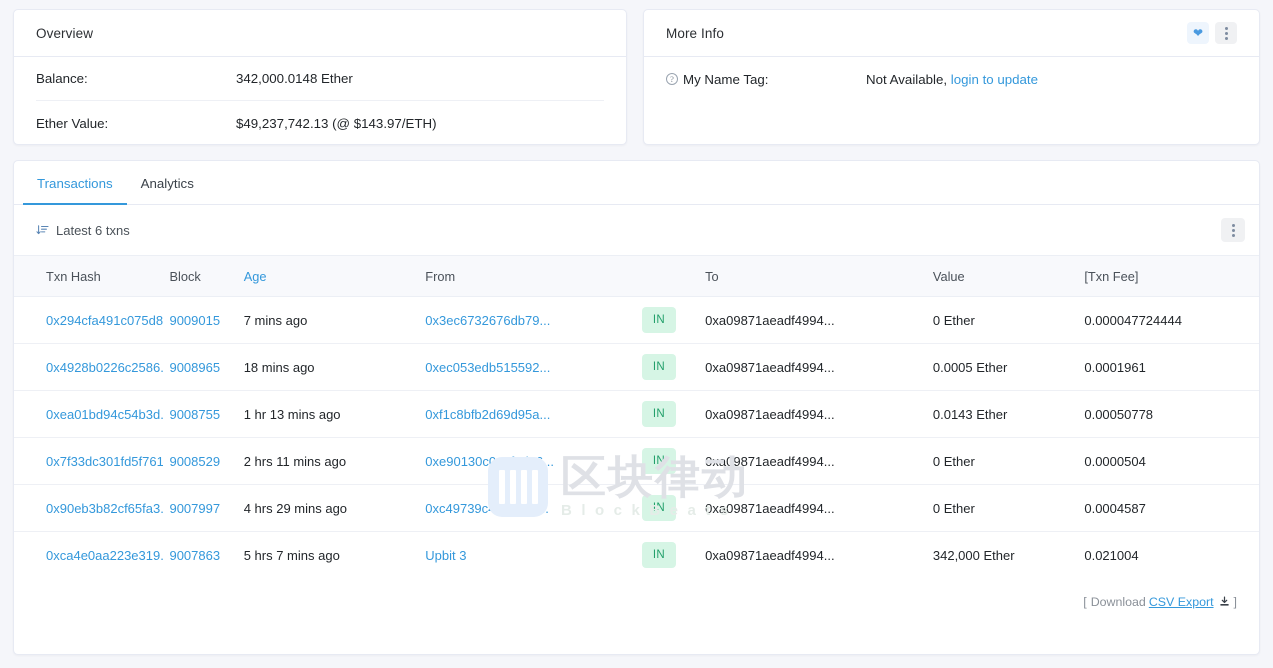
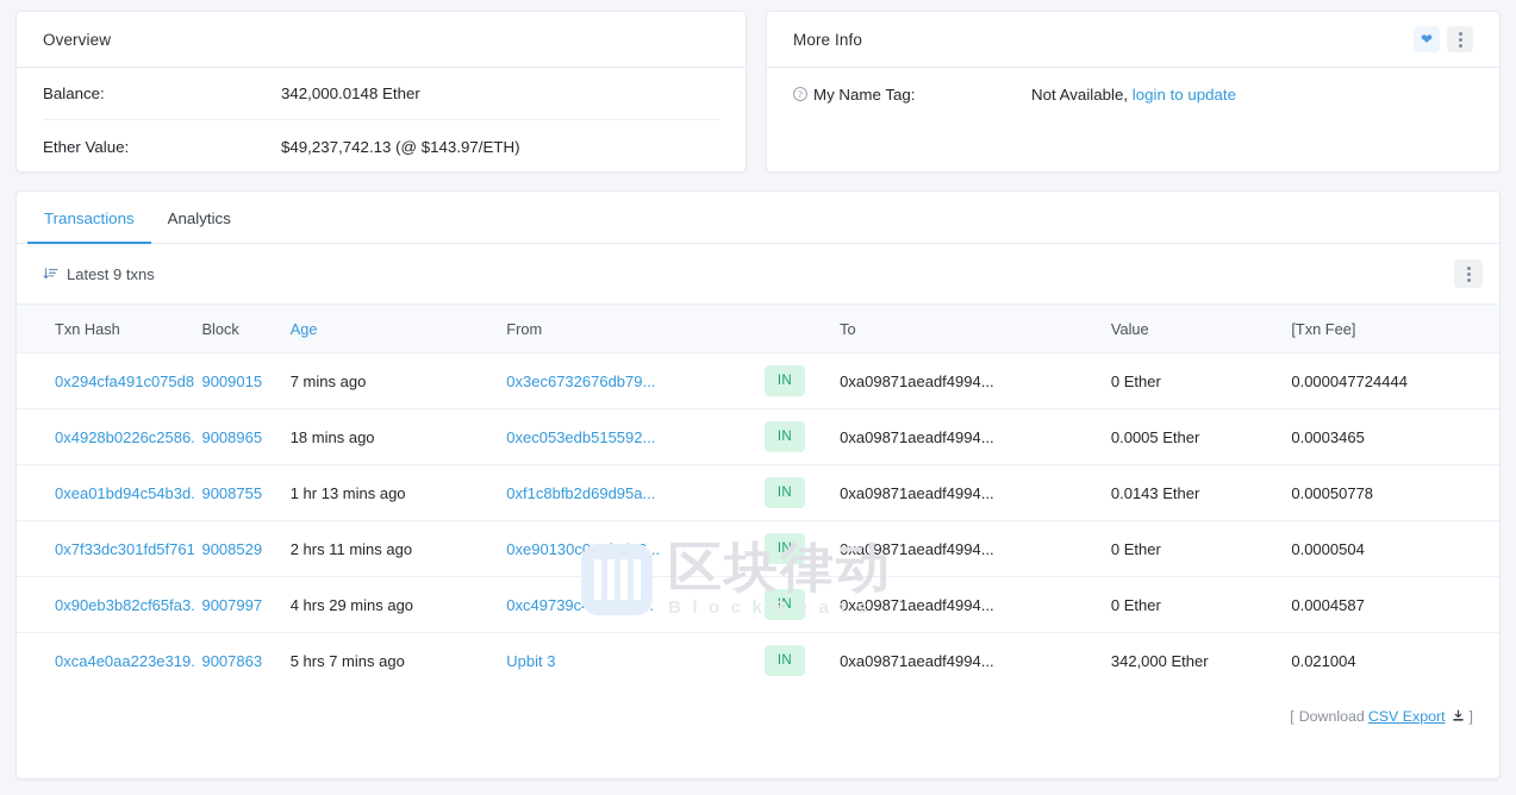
  Overview
  Balance:
  342,000.0148 Ether
  Ether Value:
  $49,237,742.13 (@ $143.97/ETH)
  More Info
  ❤
  ?
  My Name Tag:
  Not Available, login to update
  Transactions
  Analytics
- Latest 6 txns
+ Latest 9 txns
  Txn Hash	Block	Age	From		To	Value	[Txn Fee]
  0x294cfa491c075d8	9009015	7 mins ago	0x3ec6732676db79...	IN	0xa09871aeadf4994...	0 Ether	0.000047724444
- 0x4928b0226c2586.	9008965	18 mins ago	0xec053edb515592...	IN	0xa09871aeadf4994...	0.0005 Ether	0.0001961
+ 0x4928b0226c2586.	9008965	18 mins ago	0xec053edb515592...	IN	0xa09871aeadf4994...	0.0005 Ether	0.0003465
  0xea01bd94c54b3d.	9008755	1 hr 13 mins ago	0xf1c8bfb2d69d95a...	IN	0xa09871aeadf4994...	0.0143 Ether	0.00050778
  0x7f33dc301fd5f761	9008529	2 hrs 11 mins ago	0xe90130c...	IN	0xa09871aeadf4994...	0 Ether	0.0000504
  0x90eb3b82cf65fa3.	9007997	4 hrs 29 mins ago	0xc49739c	IN	0xa09871aeadf4994...	0 Ether	0.0004587
  0xca4e0aa223e319.	9007863	5 hrs 7 mins ago	Upbit 3	IN	0xa09871aeadf4994...	342,000 Ether	0.021004
  [
  Download
  CSV Export
  ]
  区块律动
  BlockBeats
